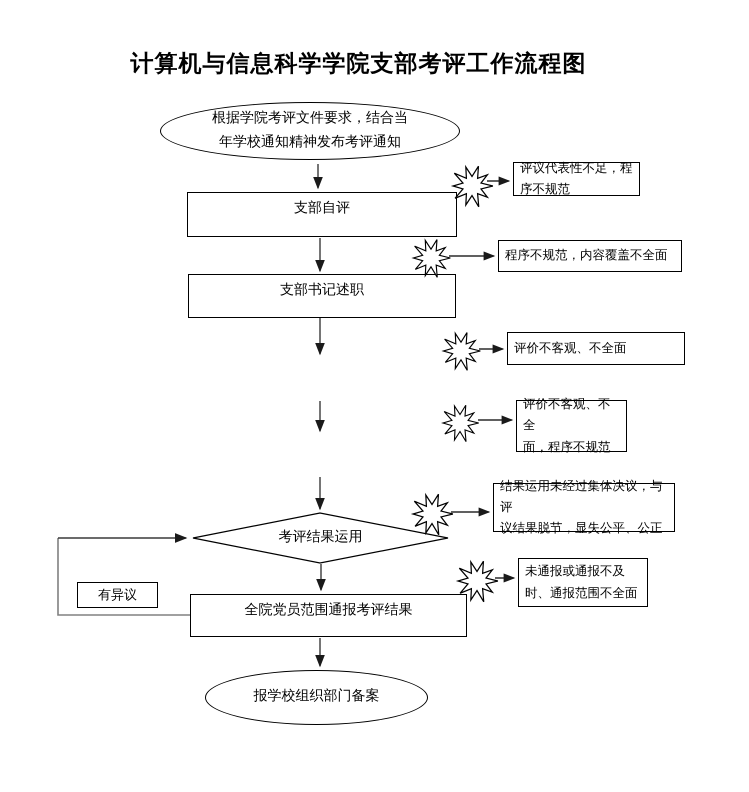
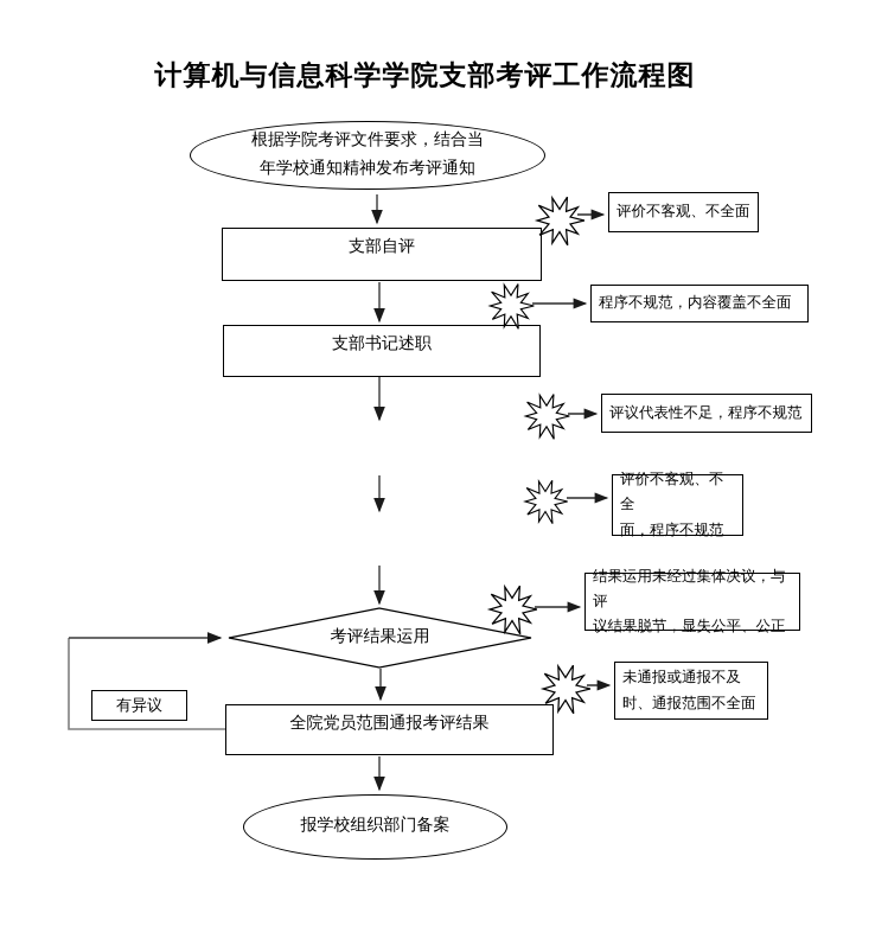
  计算机与信息科学学院支部考评工作流程图
  根据学院考评文件要求，结合当
  年学校通知精神发布考评通知
  支部自评
  支部书记述职
  考评结果运用
  全院党员范围通报考评结果
  报学校组织部门备案
  有异议
- 评议代表性不足，程序不规范
+ 评价不客观、不全面
  程序不规范，内容覆盖不全面
- 评价不客观、不全面
+ 评议代表性不足，程序不规范
  评价不客观、不全
  面，程序不规范
  结果运用未经过集体决议，与评
  议结果脱节，显失公平、公正
  未通报或通报不及
  时、通报范围不全面
